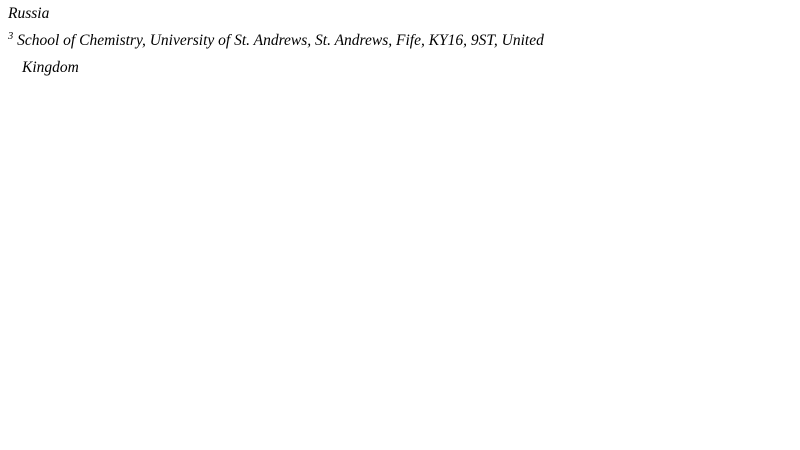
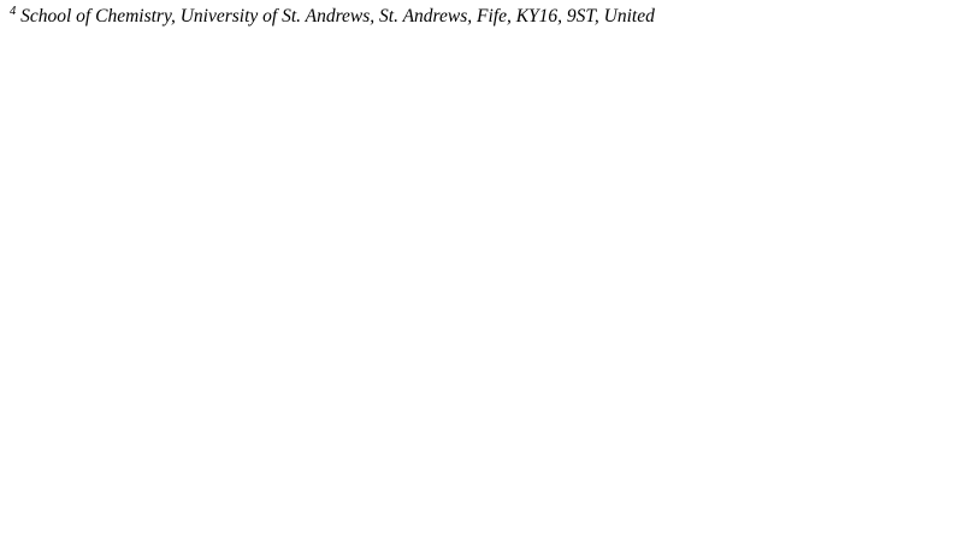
- Russia
- 3 School of Chemistry, University of St. Andrews, St. Andrews, Fife, KY16, 9ST, United
+ 4 School of Chemistry, University of St. Andrews, St. Andrews, Fife, KY16, 9ST, United
- Kingdom
